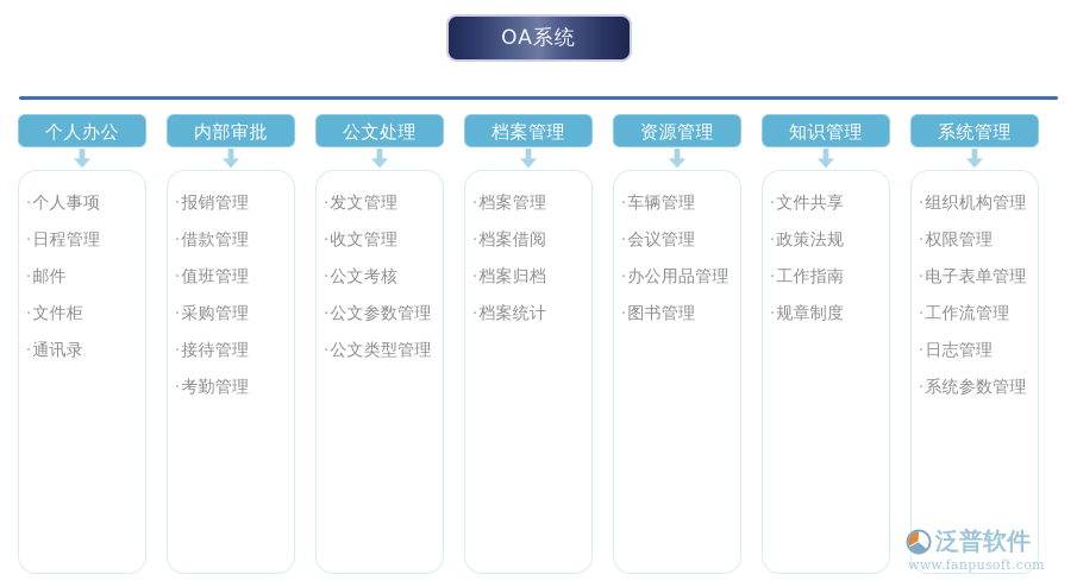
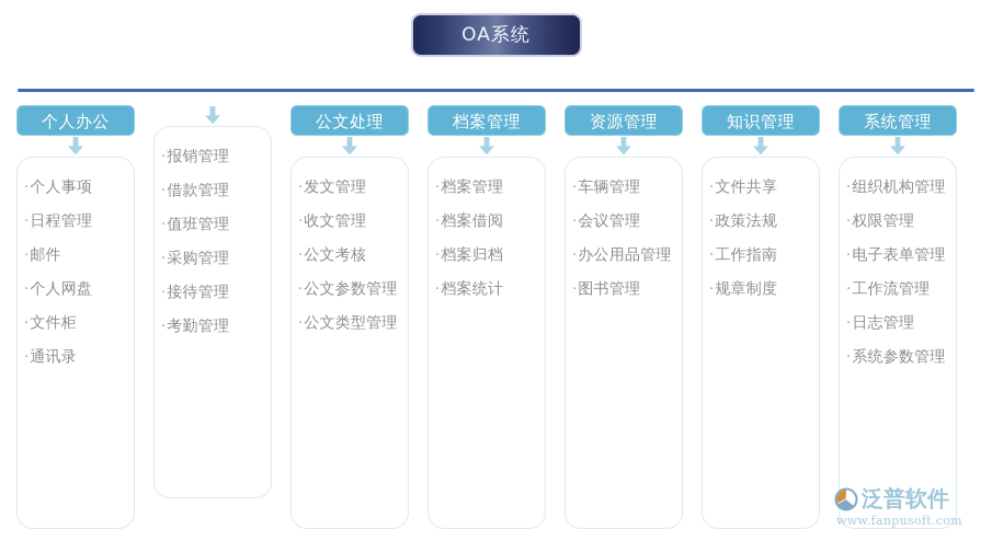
  OA系统
  个人办公
  ·个人事项
  ·日程管理
  ·邮件
+ ·个人网盘
  ·文件柜
  ·通讯录
- 内部审批
  ·报销管理
  ·借款管理
  ·值班管理
  ·采购管理
  ·接待管理
  ·考勤管理
  公文处理
  ·发文管理
  ·收文管理
  ·公文考核
  ·公文参数管理
  ·公文类型管理
  档案管理
  ·档案管理
  ·档案借阅
  ·档案归档
  ·档案统计
  资源管理
  ·车辆管理
  ·会议管理
  ·办公用品管理
  ·图书管理
  知识管理
  ·文件共享
  ·政策法规
  ·工作指南
  ·规章制度
  系统管理
  ·组织机构管理
  ·权限管理
  ·电子表单管理
  ·工作流管理
  ·日志管理
  ·系统参数管理
  泛普软件
  www.fanpusoft.com
